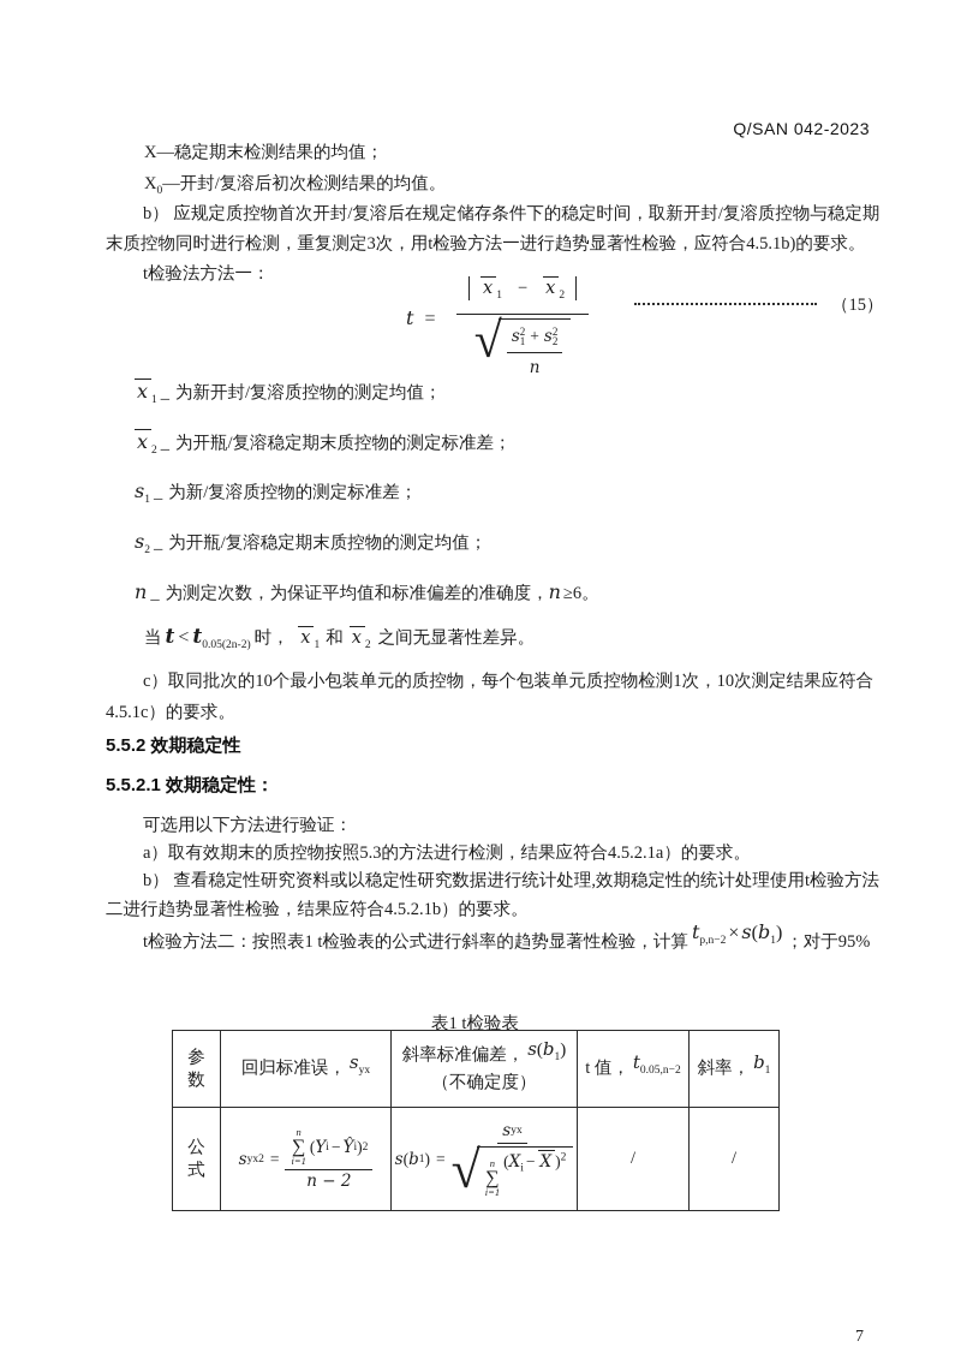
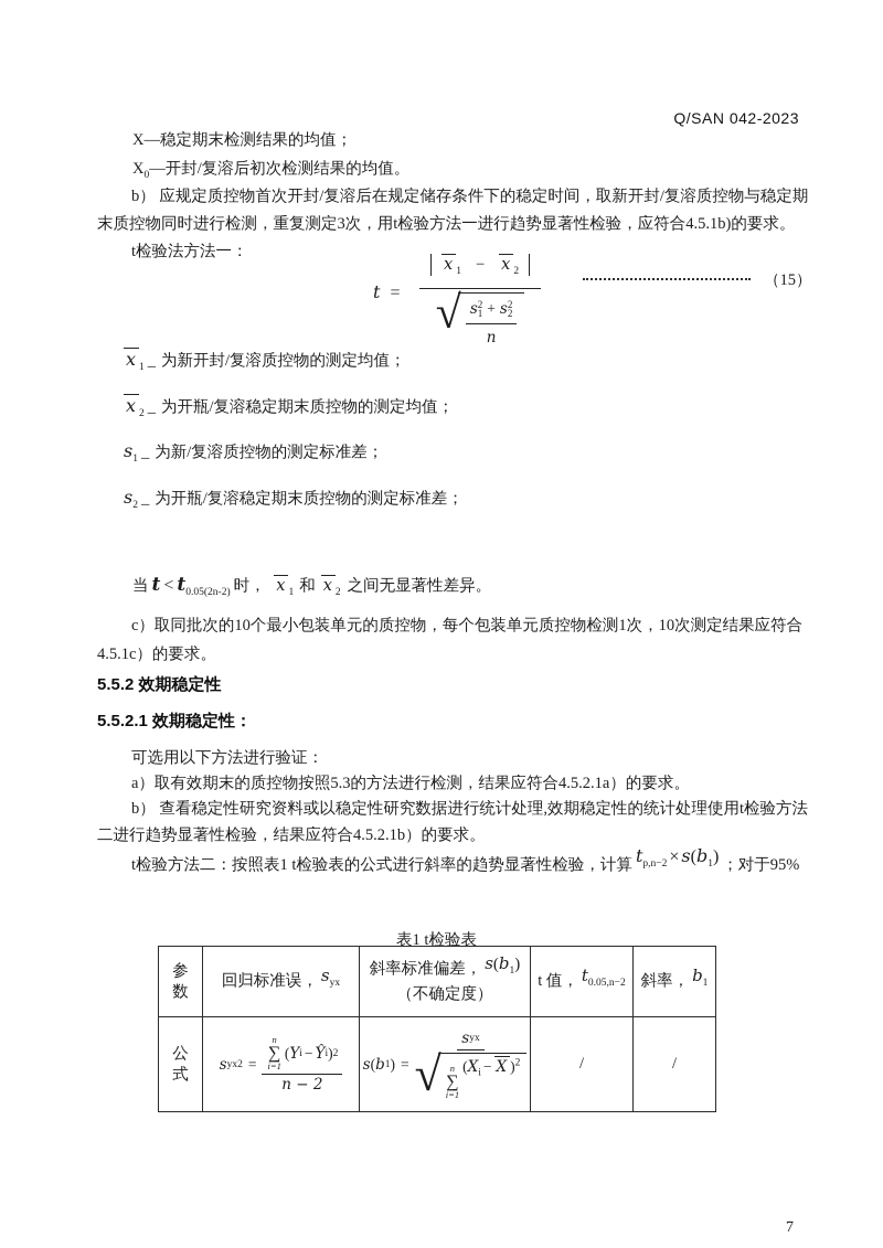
  Q/SAN 042-2023
  X—稳定期末检测结果的均值；
  X0—开封/复溶后初次检测结果的均值。
  b） 应规定质控物首次开封/复溶后在规定储存条件下的稳定时间，取新开封/复溶质控物与稳定期
  末质控物同时进行检测，重复测定3次，用t检验方法一进行趋势显著性检验，应符合4.5.1b)的要求。
  t检验法方法一：
  t =
  x 1− x 2
  √
  s
  2
  1
  +
  s
  2
  2
  n
  （15）
  x 1_ 为新开封/复溶质控物的测定均值；
- x 2_ 为开瓶/复溶稳定期末质控物的测定标准差；
+ x 2_ 为开瓶/复溶稳定期末质控物的测定均值；
  s1_ 为新/复溶质控物的测定标准差；
- s2_ 为开瓶/复溶稳定期末质控物的测定均值；
+ s2_ 为开瓶/复溶稳定期末质控物的测定标准差；
- n _ 为测定次数，为保证平均值和标准偏差的准确度，n ≥6。
  当 t < t0.05(2n-2)时， x 1和 x 2之间无显著性差异。
  c）取同批次的10个最小包装单元的质控物，每个包装单元质控物检测1次，10次测定结果应符合
  4.5.1c）的要求。
  5.5.2 效期稳定性
  5.5.2.1 效期稳定性：
  可选用以下方法进行验证：
  a）取有效期末的质控物按照5.3的方法进行检测，结果应符合4.5.2.1a）的要求。
  b） 查看稳定性研究资料或以稳定性研究数据进行统计处理,效期稳定性的统计处理使用t检验方法
  二进行趋势显著性检验，结果应符合4.5.2.1b）的要求。
  t检验方法二：按照表1 t检验表的公式进行斜率的趋势显著性检验，计算tp,n−2×s(b1) ；对于95%
  表1 t检验表
  参数	回归标准误， syx	斜率标准偏差， s(b1) （不确定度）	t 值， t0.05,n−2	斜率， b1
  公式	syx2 = n∑i=1(Yi − Ŷi)2 n − 2	s(b1) = syx √ n∑i=1(Xi− X )2	/	/
  7
